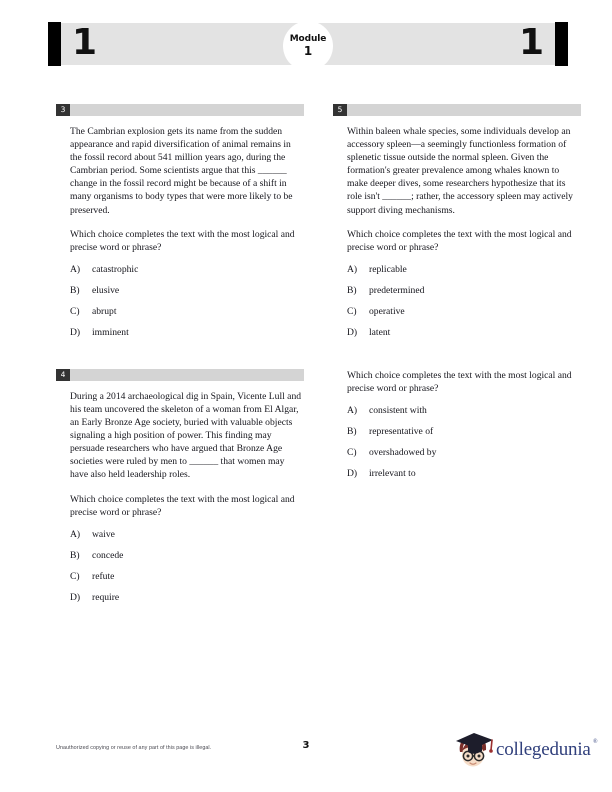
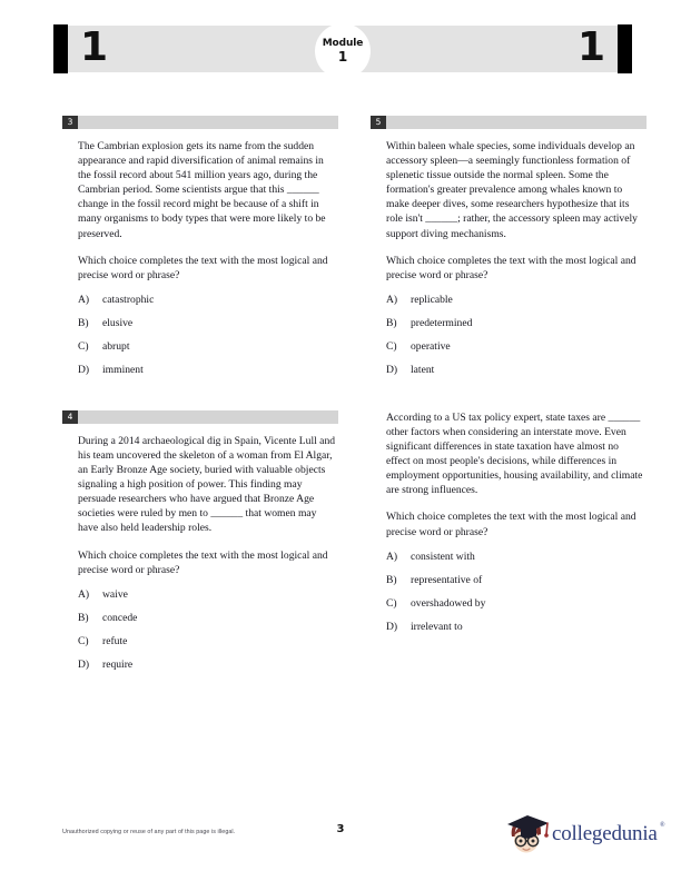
  1
  1
  Module
  1
  3
  The Cambrian explosion gets its name from the sudden appearance and rapid diversification of animal remains in the fossil record about 541 million years ago, during the Cambrian period. Some scientists argue that this ______ change in the fossil record might be because of a shift in many organisms to body types that were more likely to be preserved.
  Which choice completes the text with the most logical and precise word or phrase?
  A)
  catastrophic
  B)
  elusive
  C)
  abrupt
  D)
  imminent
  4
  During a 2014 archaeological dig in Spain, Vicente Lull and his team uncovered the skeleton of a woman from El Algar, an Early Bronze Age society, buried with valuable objects signaling a high position of power. This finding may persuade researchers who have argued that Bronze Age societies were ruled by men to ______ that women may have also held leadership roles.
  Which choice completes the text with the most logical and precise word or phrase?
  A)
  waive
  B)
  concede
  C)
  refute
  D)
  require
  5
- Within baleen whale species, some individuals develop an accessory spleen—a seemingly functionless formation of splenetic tissue outside the normal spleen. Given the formation's greater prevalence among whales known to make deeper dives, some researchers hypothesize that its role isn't ______; rather, the accessory spleen may actively support diving mechanisms.
+ Within baleen whale species, some individuals develop an accessory spleen—a seemingly functionless formation of splenetic tissue outside the normal spleen. Some the formation's greater prevalence among whales known to make deeper dives, some researchers hypothesize that its role isn't ______; rather, the accessory spleen may actively support diving mechanisms.
  Which choice completes the text with the most logical and precise word or phrase?
  A)
  replicable
  B)
  predetermined
  C)
  operative
  D)
  latent
+ According to a US tax policy expert, state taxes are ______ other factors when considering an interstate move. Even significant differences in state taxation have almost no effect on most people's decisions, while differences in employment opportunities, housing availability, and climate are strong influences.
  Which choice completes the text with the most logical and precise word or phrase?
  A)
  consistent with
  B)
  representative of
  C)
  overshadowed by
  D)
  irrelevant to
  3
  collegedunia
